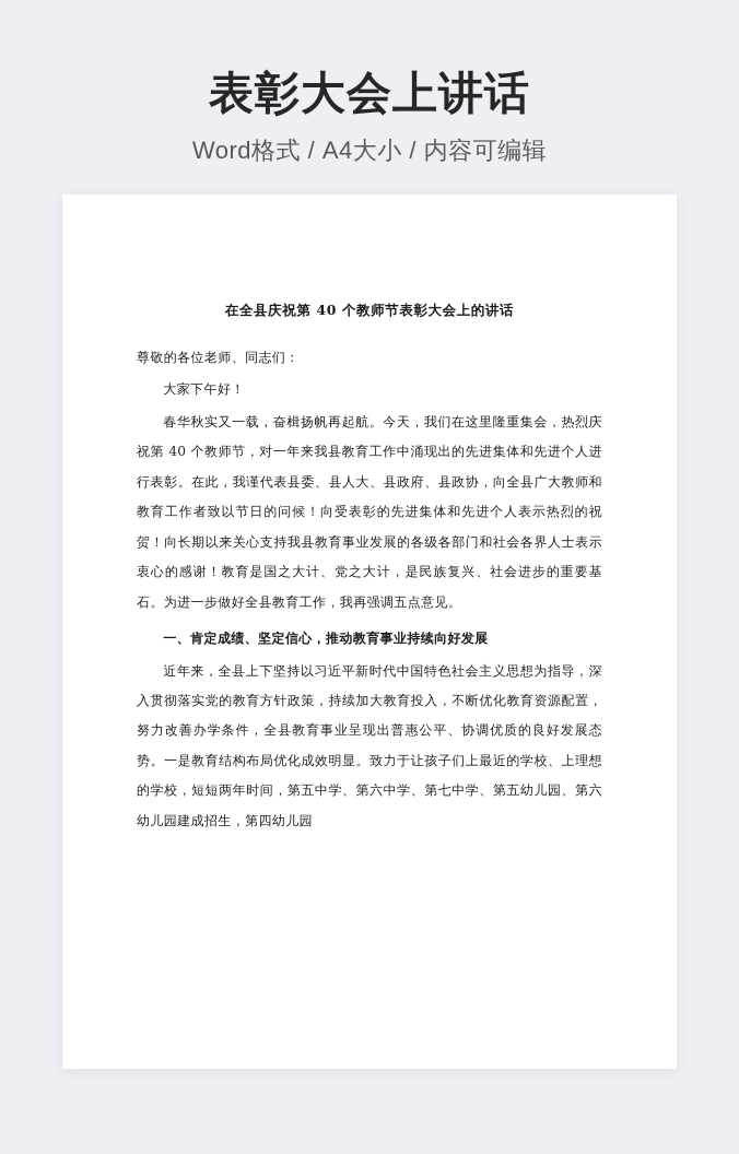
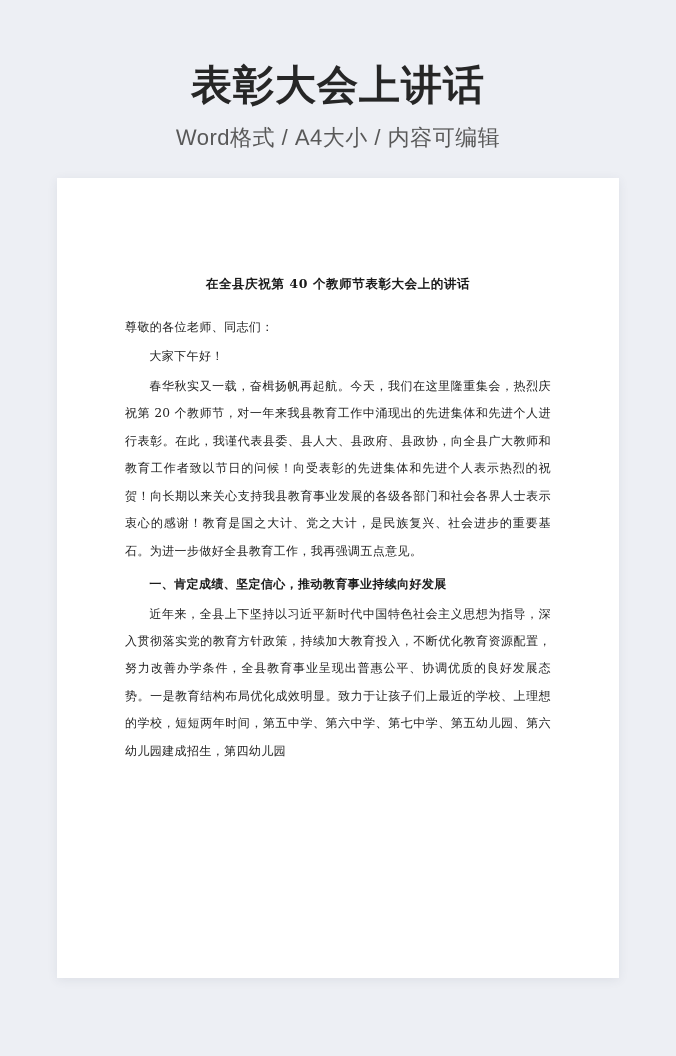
  表彰大会上讲话
  Word格式 / A4大小 / 内容可编辑
  在全县庆祝第 40 个教师节表彰大会上的讲话
  尊敬的各位老师、同志们：
  大家下午好！
- 春华秋实又一载，奋楫扬帆再起航。今天，我们在这里隆重集会，热烈庆祝第 40 个教师节，对一年来我县教育工作中涌现出的先进集体和先进个人进行表彰。在此，我谨代表县委、县人大、县政府、县政协，向全县广大教师和教育工作者致以节日的问候！向受表彰的先进集体和先进个人表示热烈的祝贺！向长期以来关心支持我县教育事业发展的各级各部门和社会各界人士表示衷心的感谢！教育是国之大计、党之大计，是民族复兴、社会进步的重要基石。为进一步做好全县教育工作，我再强调五点意见。
+ 春华秋实又一载，奋楫扬帆再起航。今天，我们在这里隆重集会，热烈庆祝第 20 个教师节，对一年来我县教育工作中涌现出的先进集体和先进个人进行表彰。在此，我谨代表县委、县人大、县政府、县政协，向全县广大教师和教育工作者致以节日的问候！向受表彰的先进集体和先进个人表示热烈的祝贺！向长期以来关心支持我县教育事业发展的各级各部门和社会各界人士表示衷心的感谢！教育是国之大计、党之大计，是民族复兴、社会进步的重要基石。为进一步做好全县教育工作，我再强调五点意见。
  一、肯定成绩、坚定信心，推动教育事业持续向好发展
  近年来，全县上下坚持以习近平新时代中国特色社会主义思想为指导，深入贯彻落实党的教育方针政策，持续加大教育投入，不断优化教育资源配置，努力改善办学条件，全县教育事业呈现出普惠公平、协调优质的良好发展态势。一是教育结构布局优化成效明显。致力于让孩子们上最近的学校、上理想的学校，短短两年时间，第五中学、第六中学、第七中学、第五幼儿园、第六幼儿园建成招生，第四幼儿园
